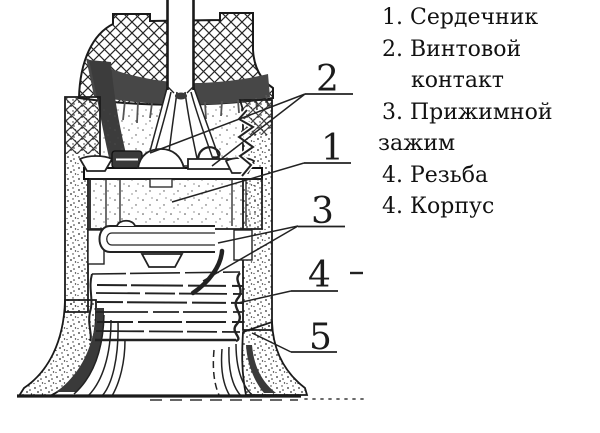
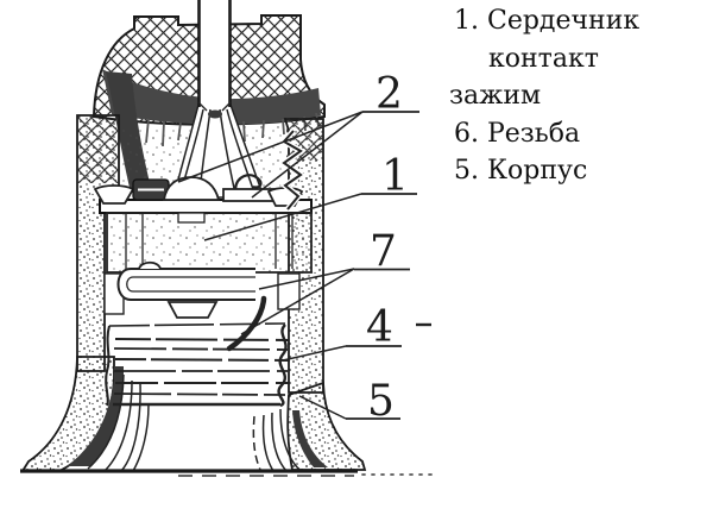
  2
  1
- 3
+ 7
  4
  5
  1. Сердечник
- 2. Винтовой
  контакт
- 3. Прижимной
  зажим
- 4. Резьба
+ 6. Резьба
- 4. Корпус
+ 5. Корпус
